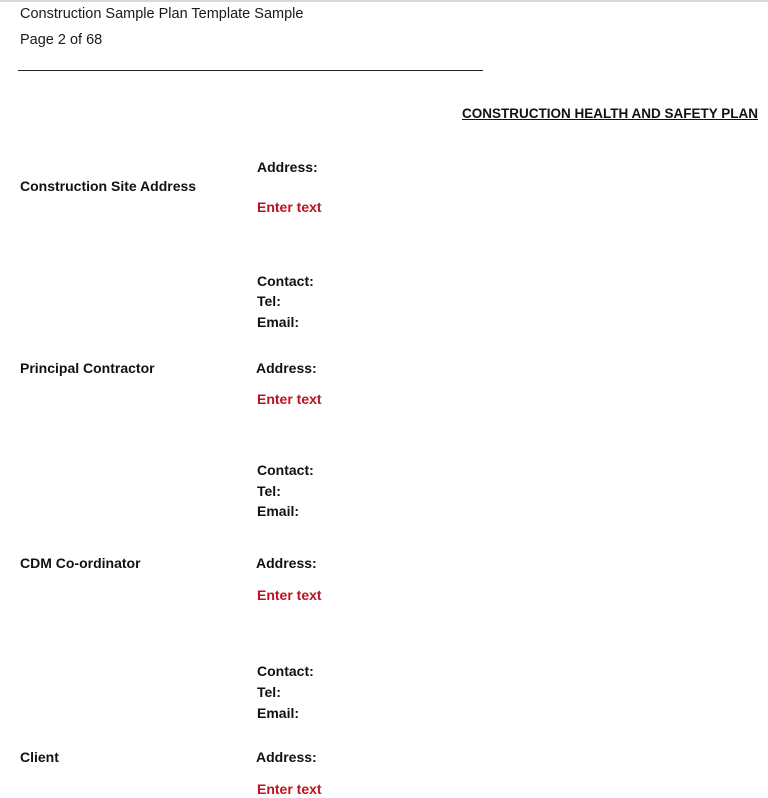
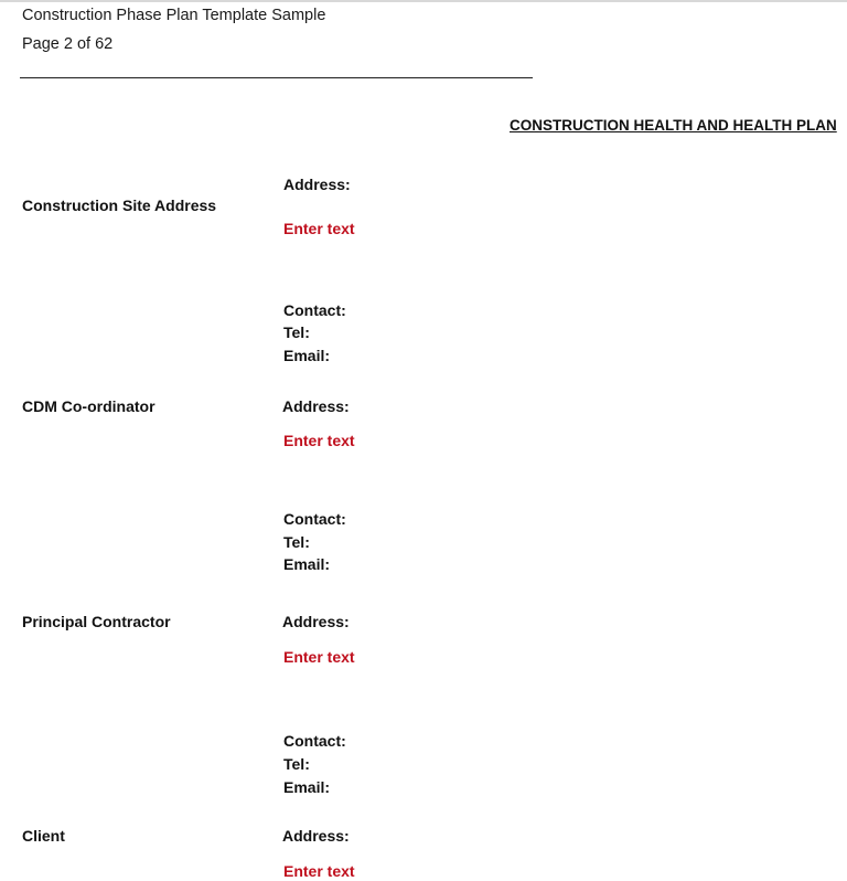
- Construction Sample Plan Template Sample
+ Construction Phase Plan Template Sample
- Page 2 of 68
+ Page 2 of 62
- CONSTRUCTION HEALTH AND SAFETY PLAN
+ CONSTRUCTION HEALTH AND HEALTH PLAN
  Construction Site Address
  Address:
  Enter text
  Contact:
  Tel:
  Email:
- Principal Contractor
+ CDM Co-ordinator
  Address:
  Enter text
  Contact:
  Tel:
  Email:
- CDM Co-ordinator
+ Principal Contractor
  Address:
  Enter text
  Contact:
  Tel:
  Email:
  Client
  Address:
  Enter text
